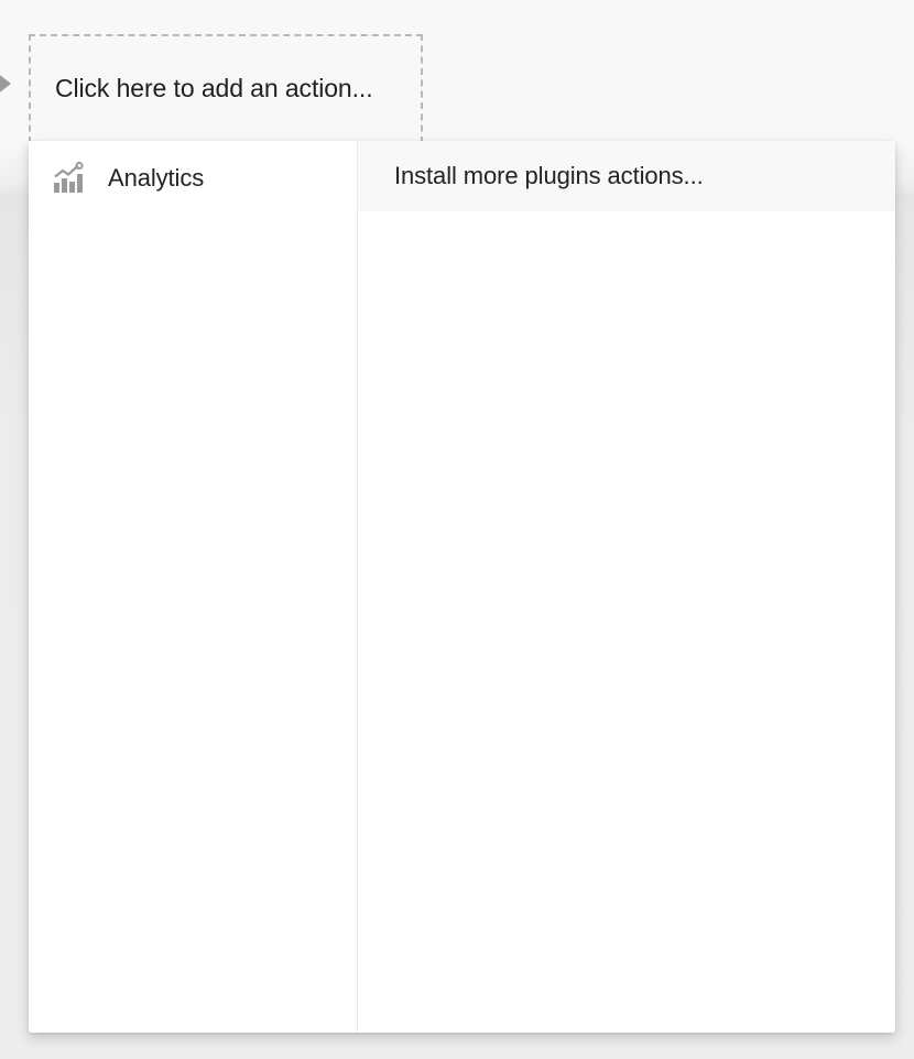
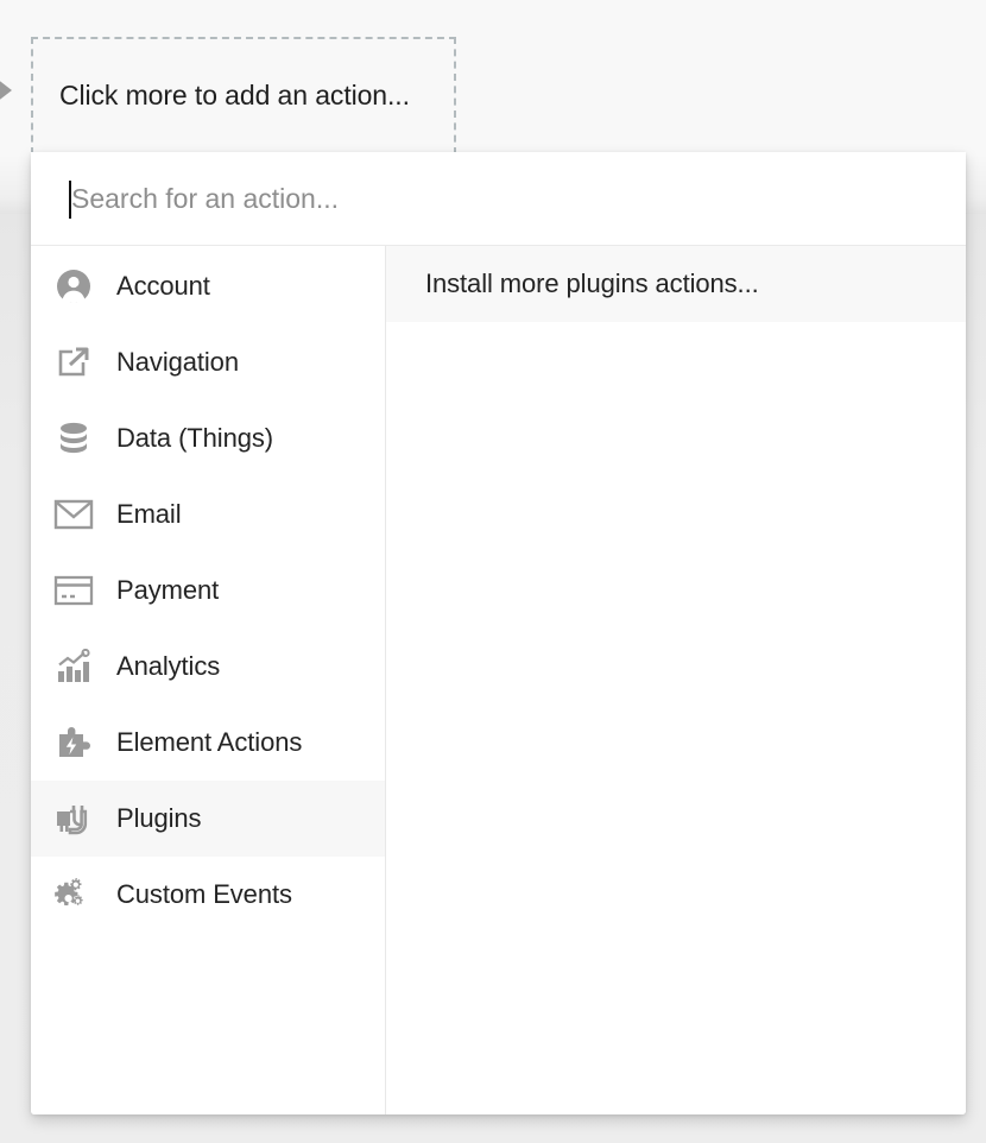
- Click here to add an action...
+ Click more to add an action...
+ Search for an action...
+ Account
+ Navigation
+ Data (Things)
+ Email
+ Payment
  Analytics
+ Element Actions
+ Plugins
+ Custom Events
  Install more plugins actions...
